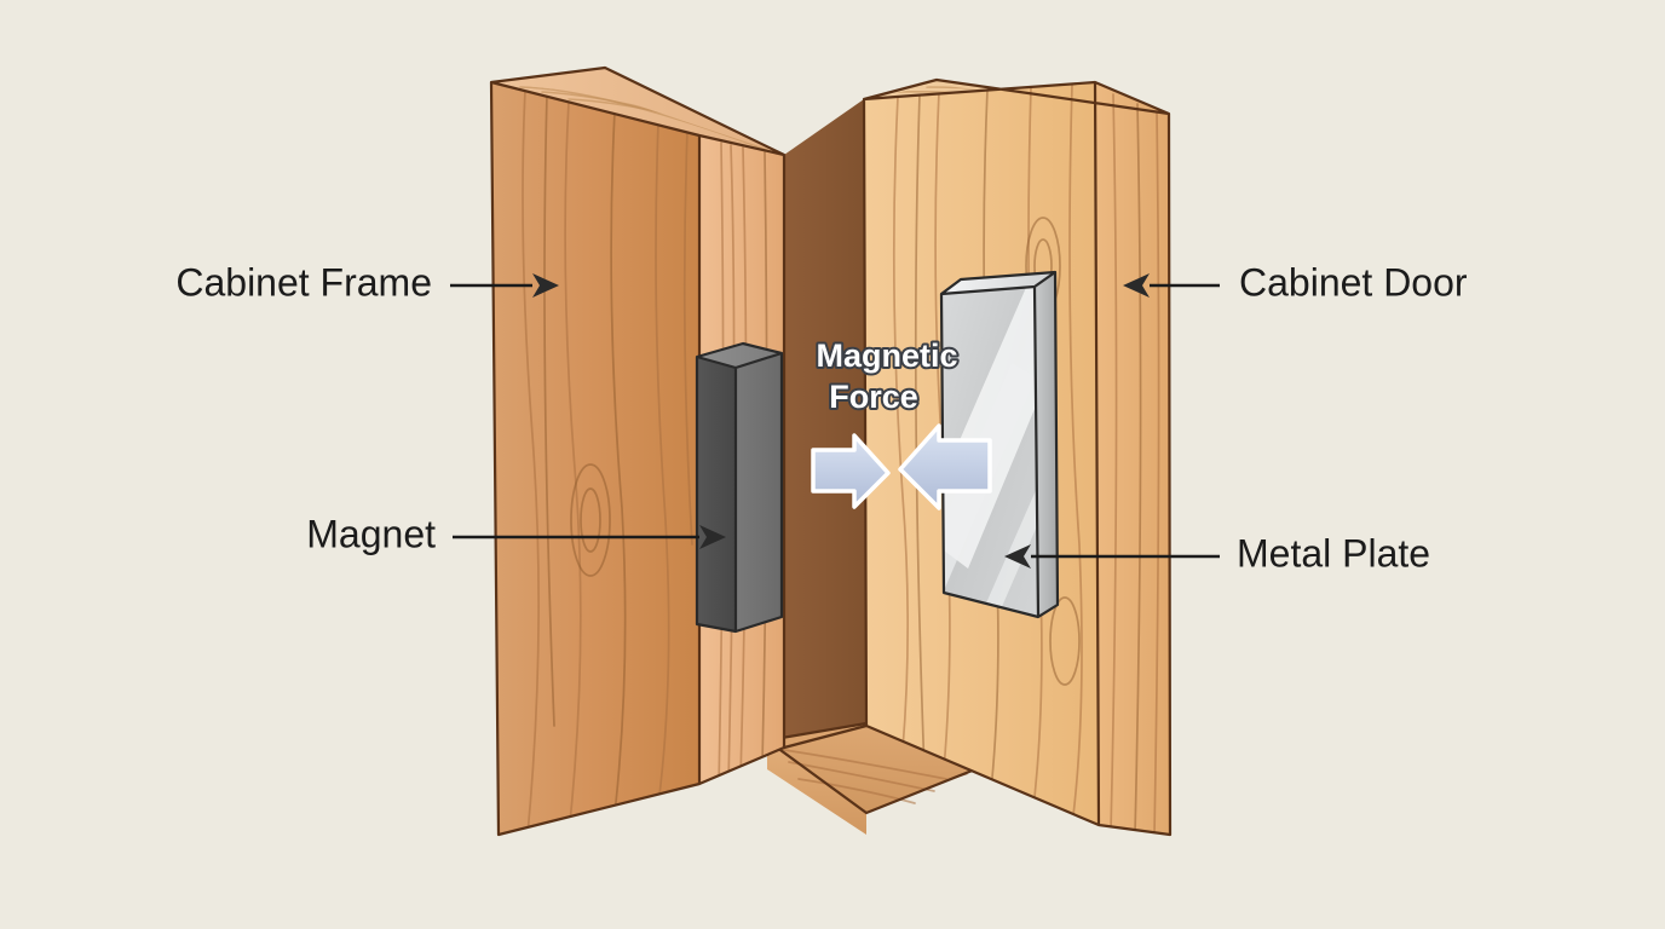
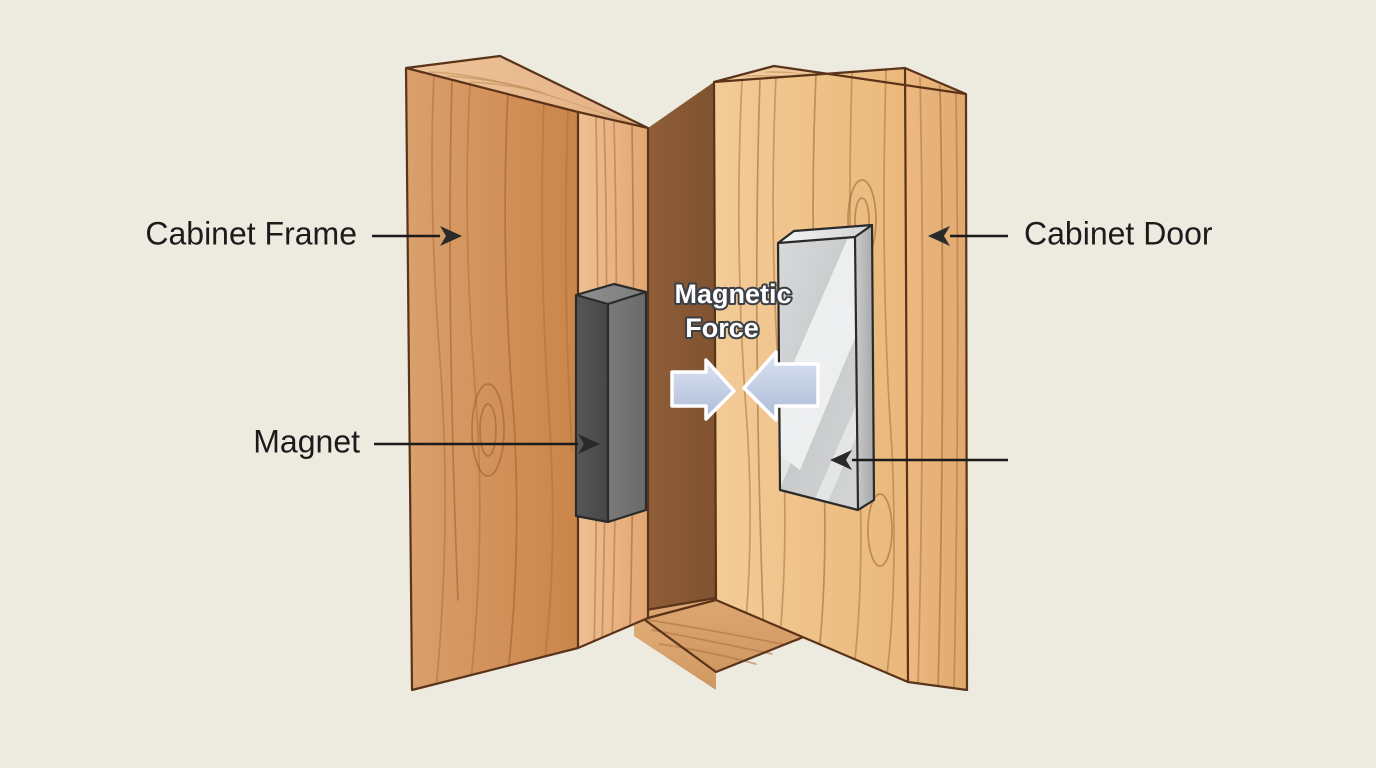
  Magnetic
  Force
  Cabinet Frame
  Cabinet Door
  Magnet
- Metal Plate
